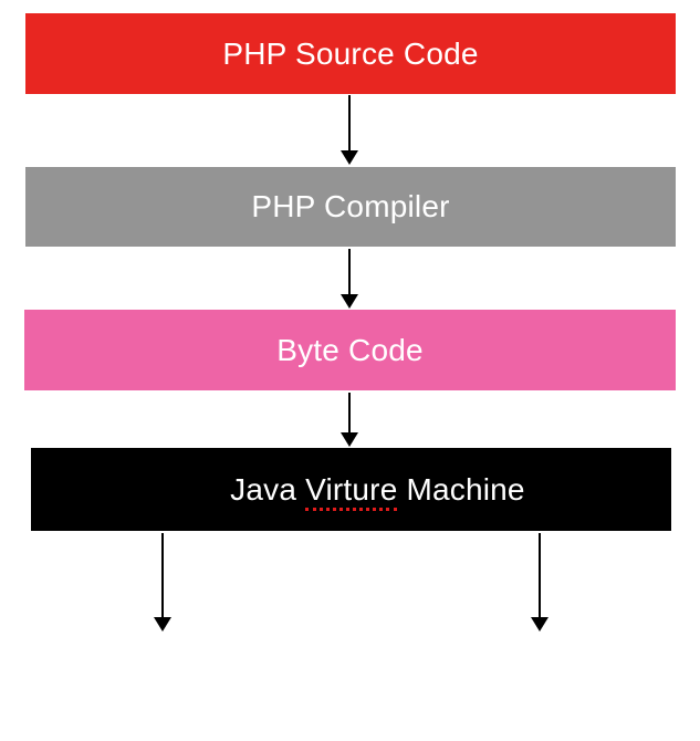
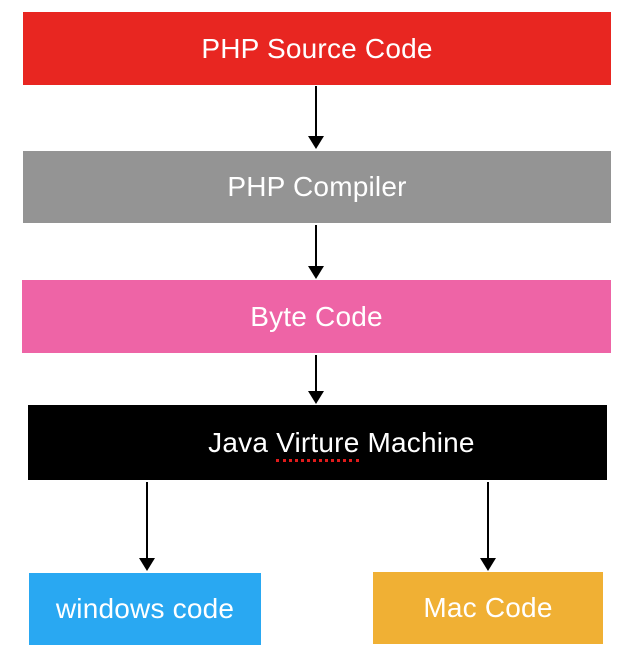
  PHP Source Code
  PHP Compiler
  Byte Code
  Java Virture Machine
+ windows code
+ Mac Code
